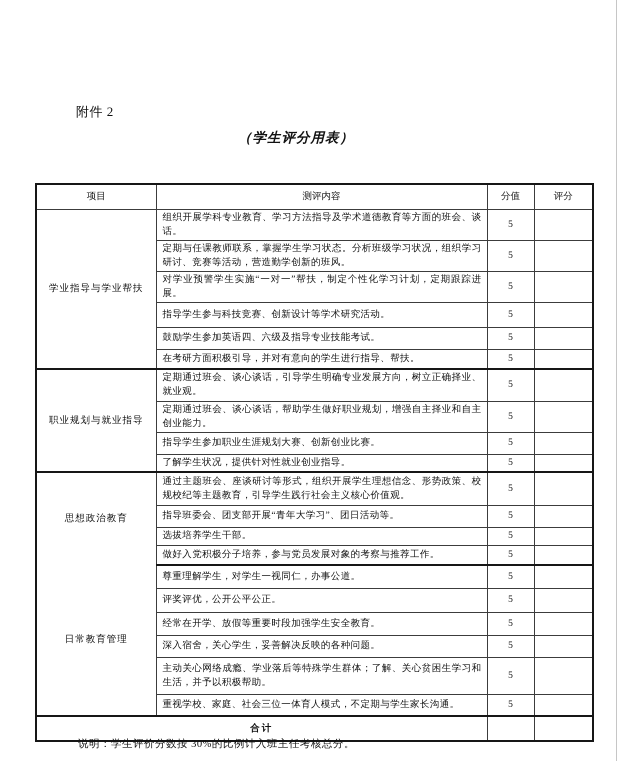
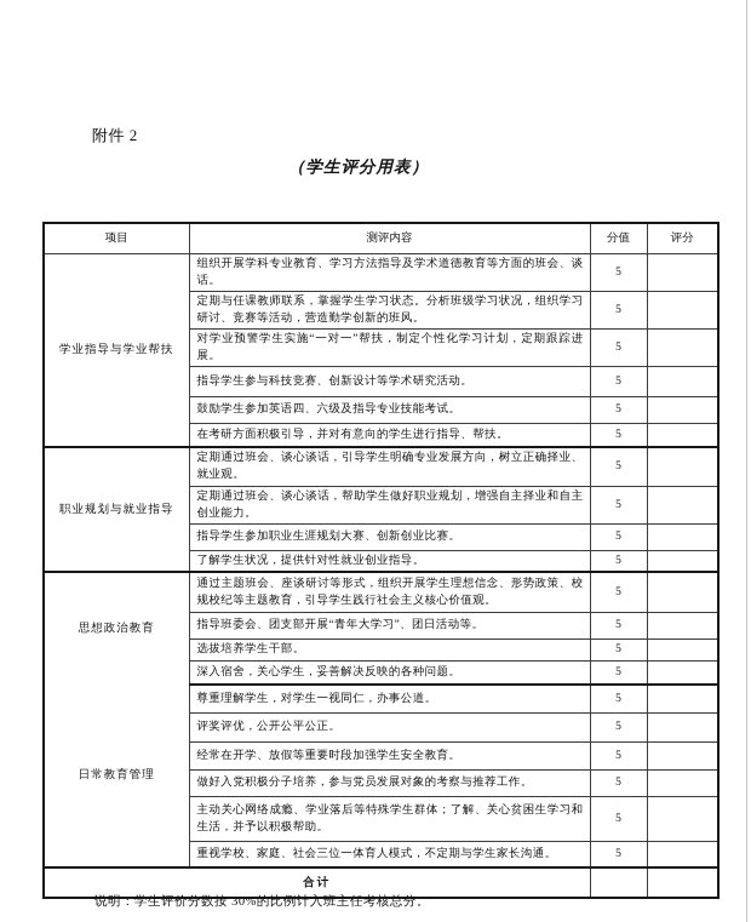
  附件 2
  （学生评分用表）
  项目	测评内容	分值	评分
  学业指导与学业帮扶	组织开展学科专业教育、学习方法指导及学术道德教育等方面的班会、谈话。	5
  定期与任课教师联系，掌握学生学习状态。分析班级学习状况，组织学习研讨、竞赛等活动，营造勤学创新的班风。	5
  对学业预警学生实施“一对一”帮扶，制定个性化学习计划，定期跟踪进展。	5
  指导学生参与科技竞赛、创新设计等学术研究活动。	5
  鼓励学生参加英语四、六级及指导专业技能考试。	5
  在考研方面积极引导，并对有意向的学生进行指导、帮扶。	5
  职业规划与就业指导	定期通过班会、谈心谈话，引导学生明确专业发展方向，树立正确择业、就业观。	5
  定期通过班会、谈心谈话，帮助学生做好职业规划，增强自主择业和自主创业能力。	5
  指导学生参加职业生涯规划大赛、创新创业比赛。	5
  了解学生状况，提供针对性就业创业指导。	5
  思想政治教育	通过主题班会、座谈研讨等形式，组织开展学生理想信念、形势政策、校规校纪等主题教育，引导学生践行社会主义核心价值观。	5
  指导班委会、团支部开展“青年大学习”、团日活动等。	5
  选拔培养学生干部。	5
- 做好入党积极分子培养，参与党员发展对象的考察与推荐工作。	5
+ 深入宿舍，关心学生，妥善解决反映的各种问题。	5
  日常教育管理	尊重理解学生，对学生一视同仁，办事公道。	5
  评奖评优，公开公平公正。	5
  经常在开学、放假等重要时段加强学生安全教育。	5
- 深入宿舍，关心学生，妥善解决反映的各种问题。	5
+ 做好入党积极分子培养，参与党员发展对象的考察与推荐工作。	5
  主动关心网络成瘾、学业落后等特殊学生群体；了解、关心贫困生学习和生活，并予以积极帮助。	5
  重视学校、家庭、社会三位一体育人模式，不定期与学生家长沟通。	5
  合计
  说明：学生评价分数按 30%的比例计入班主任考核总分。
